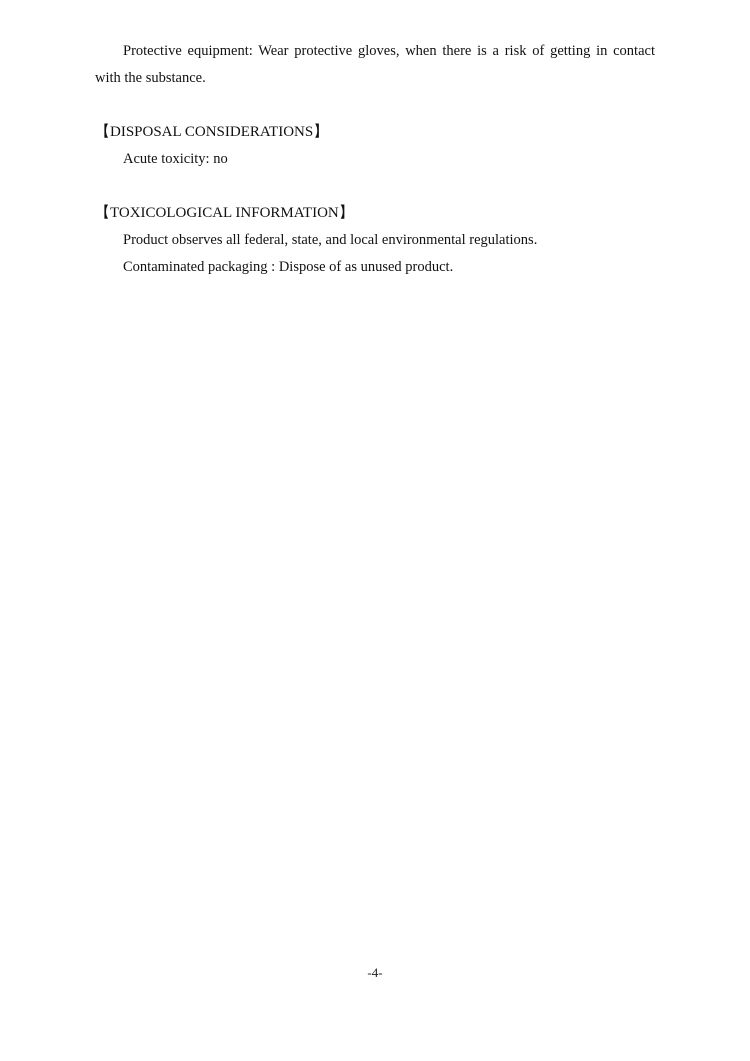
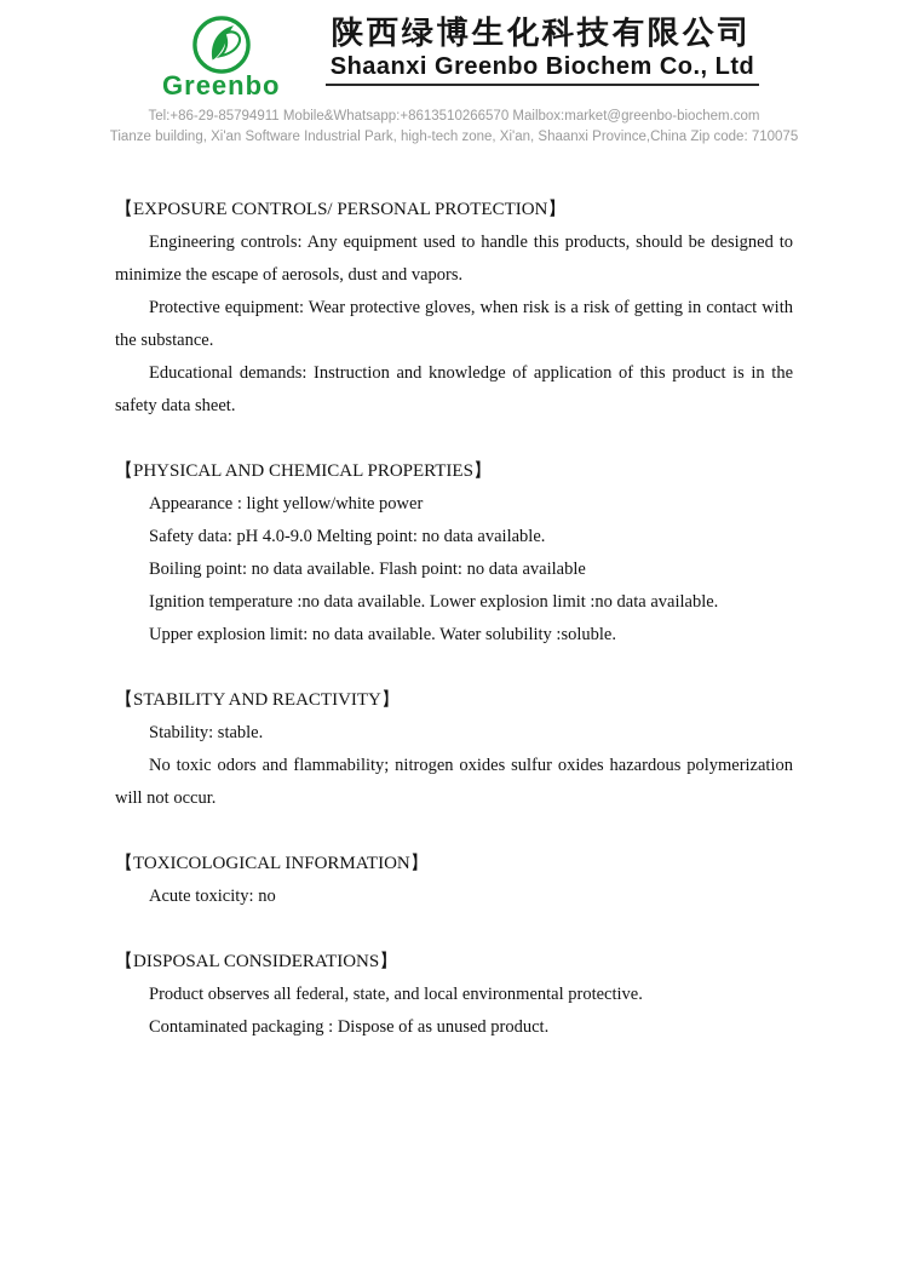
+ Greenbo
+ 陕西绿博生化科技有限公司
+ Shaanxi Greenbo Biochem Co., Ltd
+ Tel:+86-29-85794911 Mobile&Whatsapp:+8613510266570 Mailbox:market@greenbo-biochem.com
+ Tianze building, Xi'an Software Industrial Park, high-tech zone, Xi'an, Shaanxi Province,China Zip code: 710075
+ 【EXPOSURE CONTROLS/ PERSONAL PROTECTION】
+ Engineering controls: Any equipment used to handle this products, should be designed to minimize the escape of aerosols, dust and vapors.
- Protective equipment: Wear protective gloves, when there is a risk of getting in contact with the substance.
+ Protective equipment: Wear protective gloves, when risk is a risk of getting in contact with the substance.
+ Educational demands: Instruction and knowledge of application of this product is in the safety data sheet.
+ 【PHYSICAL AND CHEMICAL PROPERTIES】
+ Appearance : light yellow/white power
+ Safety data: pH 4.0-9.0 Melting point: no data available.
+ Boiling point: no data available. Flash point: no data available
+ Ignition temperature :no data available. Lower explosion limit :no data available.
+ Upper explosion limit: no data available. Water solubility :soluble.
+ 【STABILITY AND REACTIVITY】
+ Stability: stable.
+ No toxic odors and flammability; nitrogen oxides sulfur oxides hazardous polymerization will not occur.
- 【DISPOSAL CONSIDERATIONS】
+ 【TOXICOLOGICAL INFORMATION】
  Acute toxicity: no
- 【TOXICOLOGICAL INFORMATION】
+ 【DISPOSAL CONSIDERATIONS】
- Product observes all federal, state, and local environmental regulations.
+ Product observes all federal, state, and local environmental protective.
  Contaminated packaging : Dispose of as unused product.
- -4-
